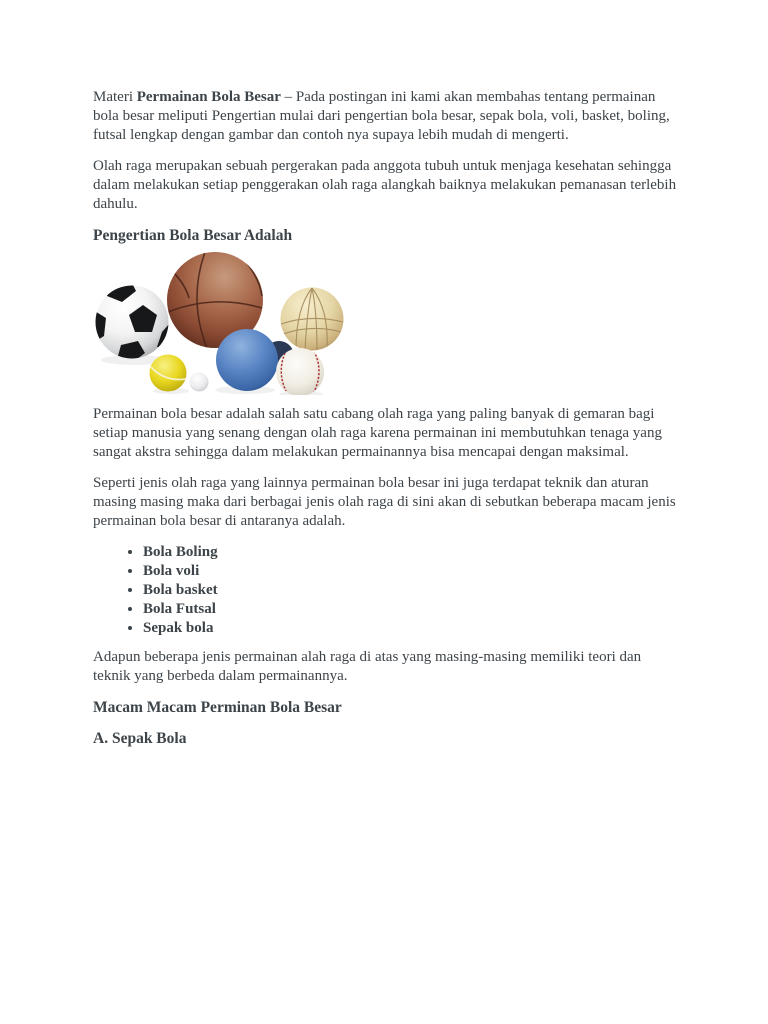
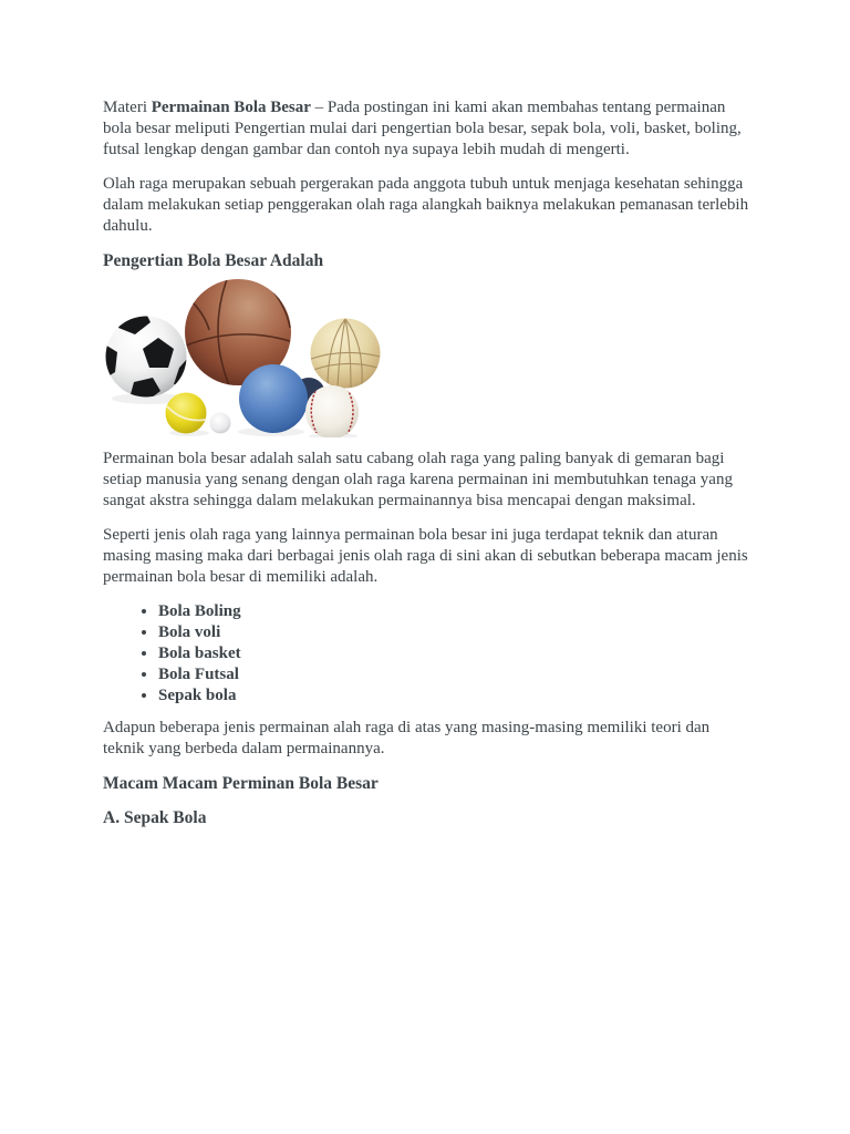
  Materi Permainan Bola Besar – Pada postingan ini kami akan membahas tentang permainan bola besar meliputi Pengertian mulai dari pengertian bola besar, sepak bola, voli, basket, boling, futsal lengkap dengan gambar dan contoh nya supaya lebih mudah di mengerti.
  Olah raga merupakan sebuah pergerakan pada anggota tubuh untuk menjaga kesehatan sehingga dalam melakukan setiap penggerakan olah raga alangkah baiknya melakukan pemanasan terlebih dahulu.
  Pengertian Bola Besar Adalah
  Permainan bola besar adalah salah satu cabang olah raga yang paling banyak di gemaran bagi setiap manusia yang senang dengan olah raga karena permainan ini membutuhkan tenaga yang sangat akstra sehingga dalam melakukan permainannya bisa mencapai dengan maksimal.
- Seperti jenis olah raga yang lainnya permainan bola besar ini juga terdapat teknik dan aturan masing masing maka dari berbagai jenis olah raga di sini akan di sebutkan beberapa macam jenis permainan bola besar di antaranya adalah.
+ Seperti jenis olah raga yang lainnya permainan bola besar ini juga terdapat teknik dan aturan masing masing maka dari berbagai jenis olah raga di sini akan di sebutkan beberapa macam jenis permainan bola besar di memiliki adalah.
  Bola Boling
  Bola voli
  Bola basket
  Bola Futsal
  Sepak bola
  Adapun beberapa jenis permainan alah raga di atas yang masing-masing memiliki teori dan teknik yang berbeda dalam permainannya.
  Macam Macam Perminan Bola Besar
  A. Sepak Bola
